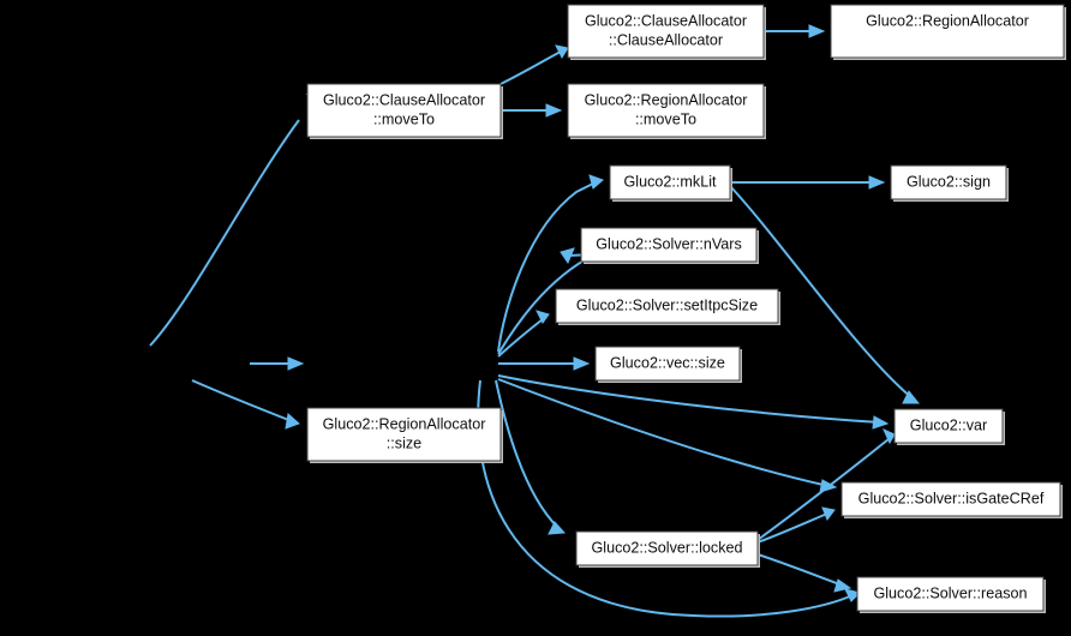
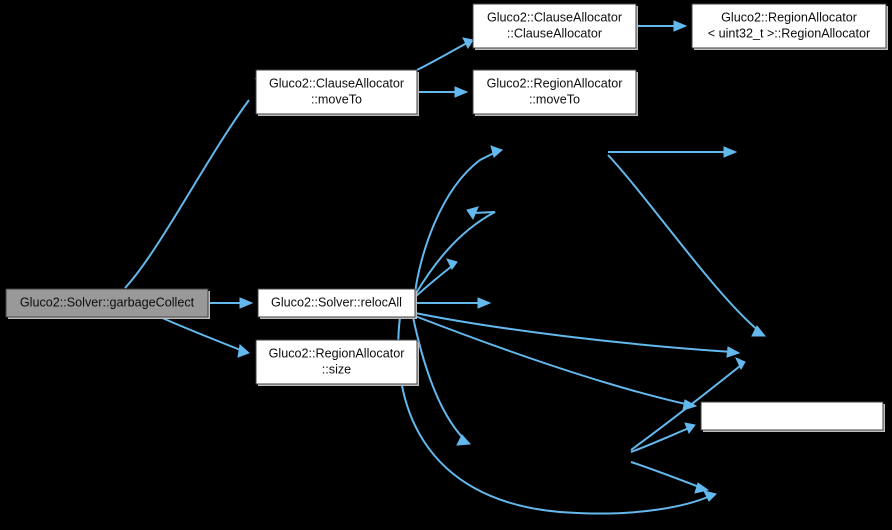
+ Gluco2::Solver::garbageCollect
  Gluco2::ClauseAllocator
  ::moveTo
  Gluco2::ClauseAllocator
  ::ClauseAllocator
  Gluco2::RegionAllocator
+ < uint32_t >::RegionAllocator
  Gluco2::RegionAllocator
  ::moveTo
+ Gluco2::Solver::relocAll
  Gluco2::RegionAllocator
  ::size
- Gluco2::mkLit
- Gluco2::sign
- Gluco2::Solver::nVars
- Gluco2::Solver::setItpcSize
- Gluco2::vec::size
- Gluco2::var
- Gluco2::Solver::isGateCRef
- Gluco2::Solver::locked
- Gluco2::Solver::reason
